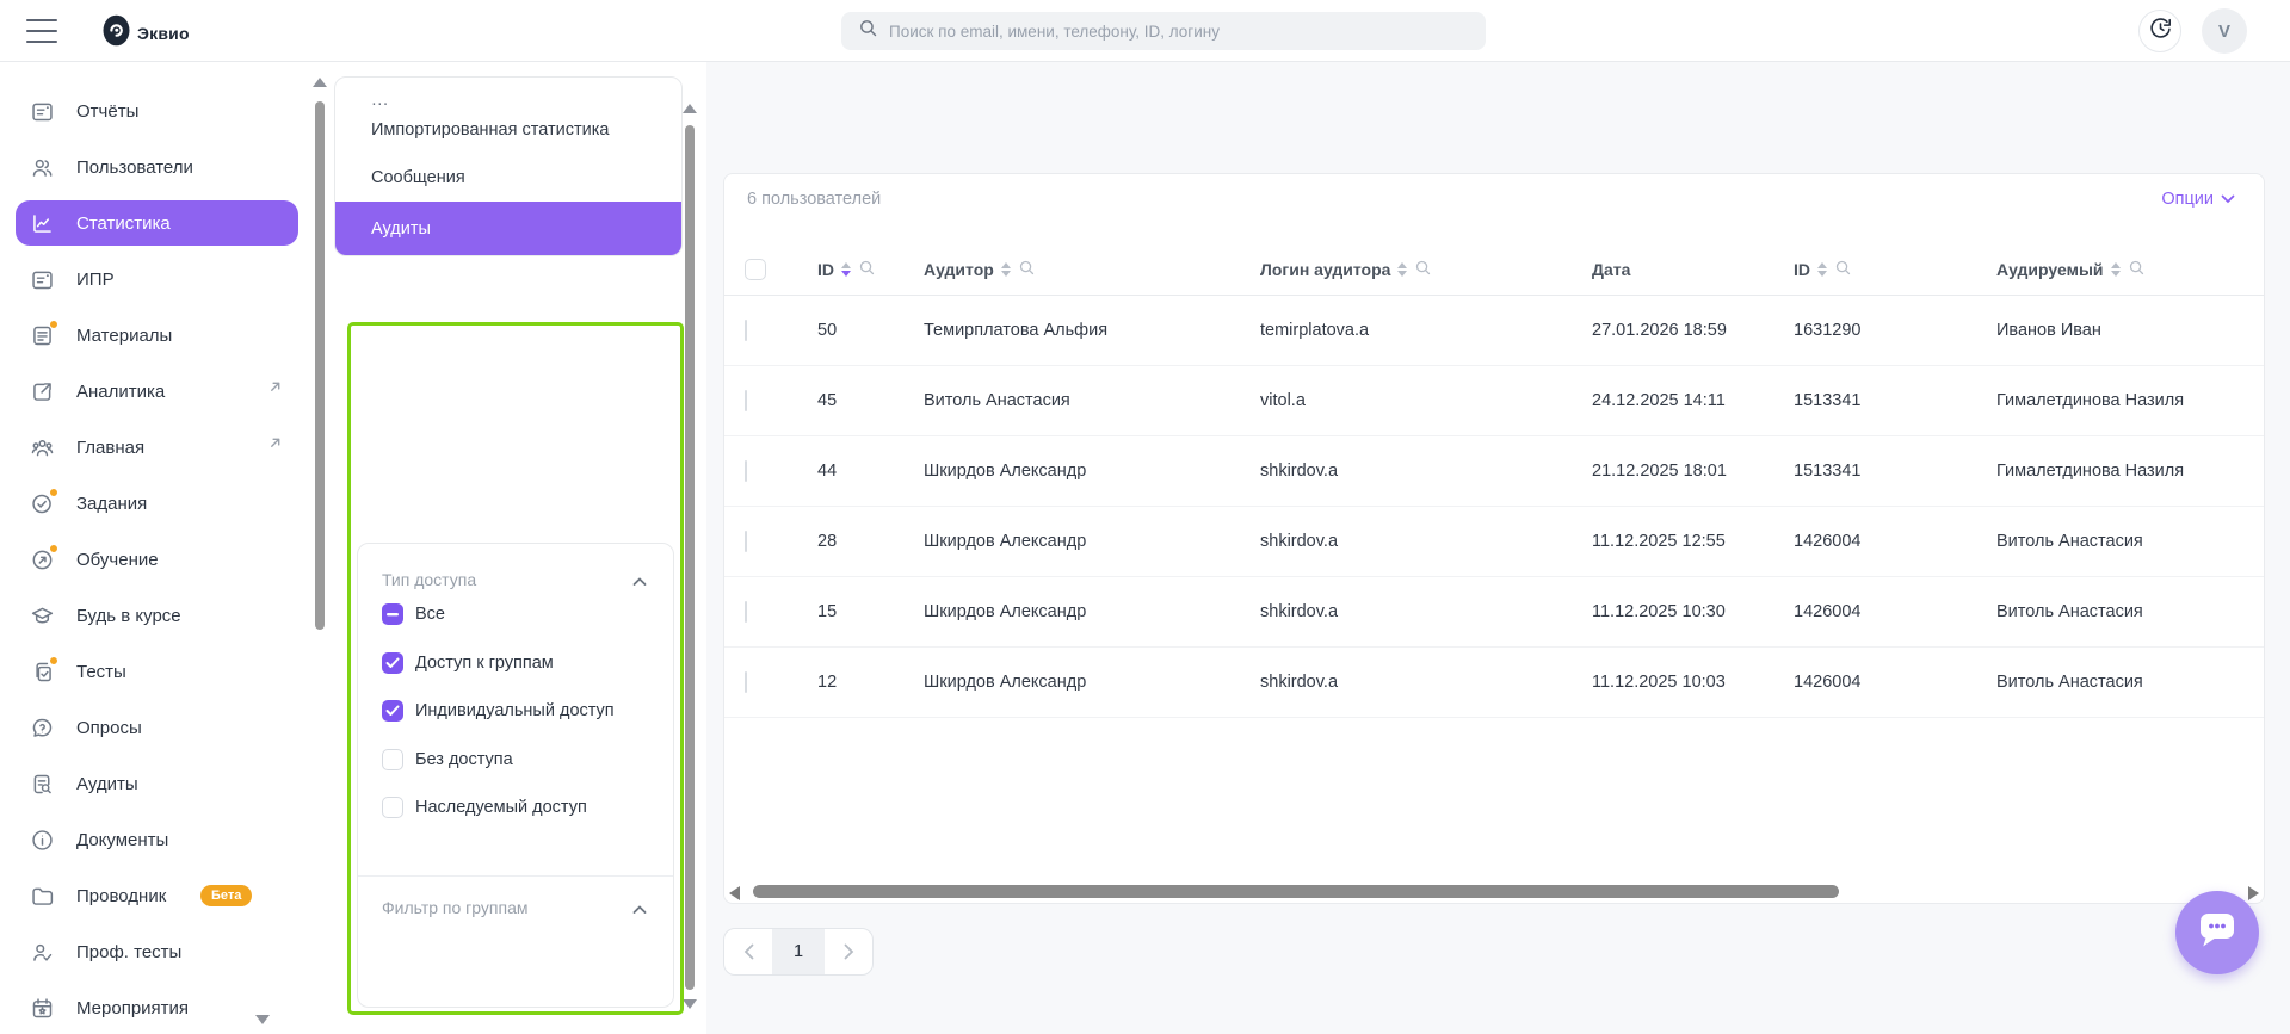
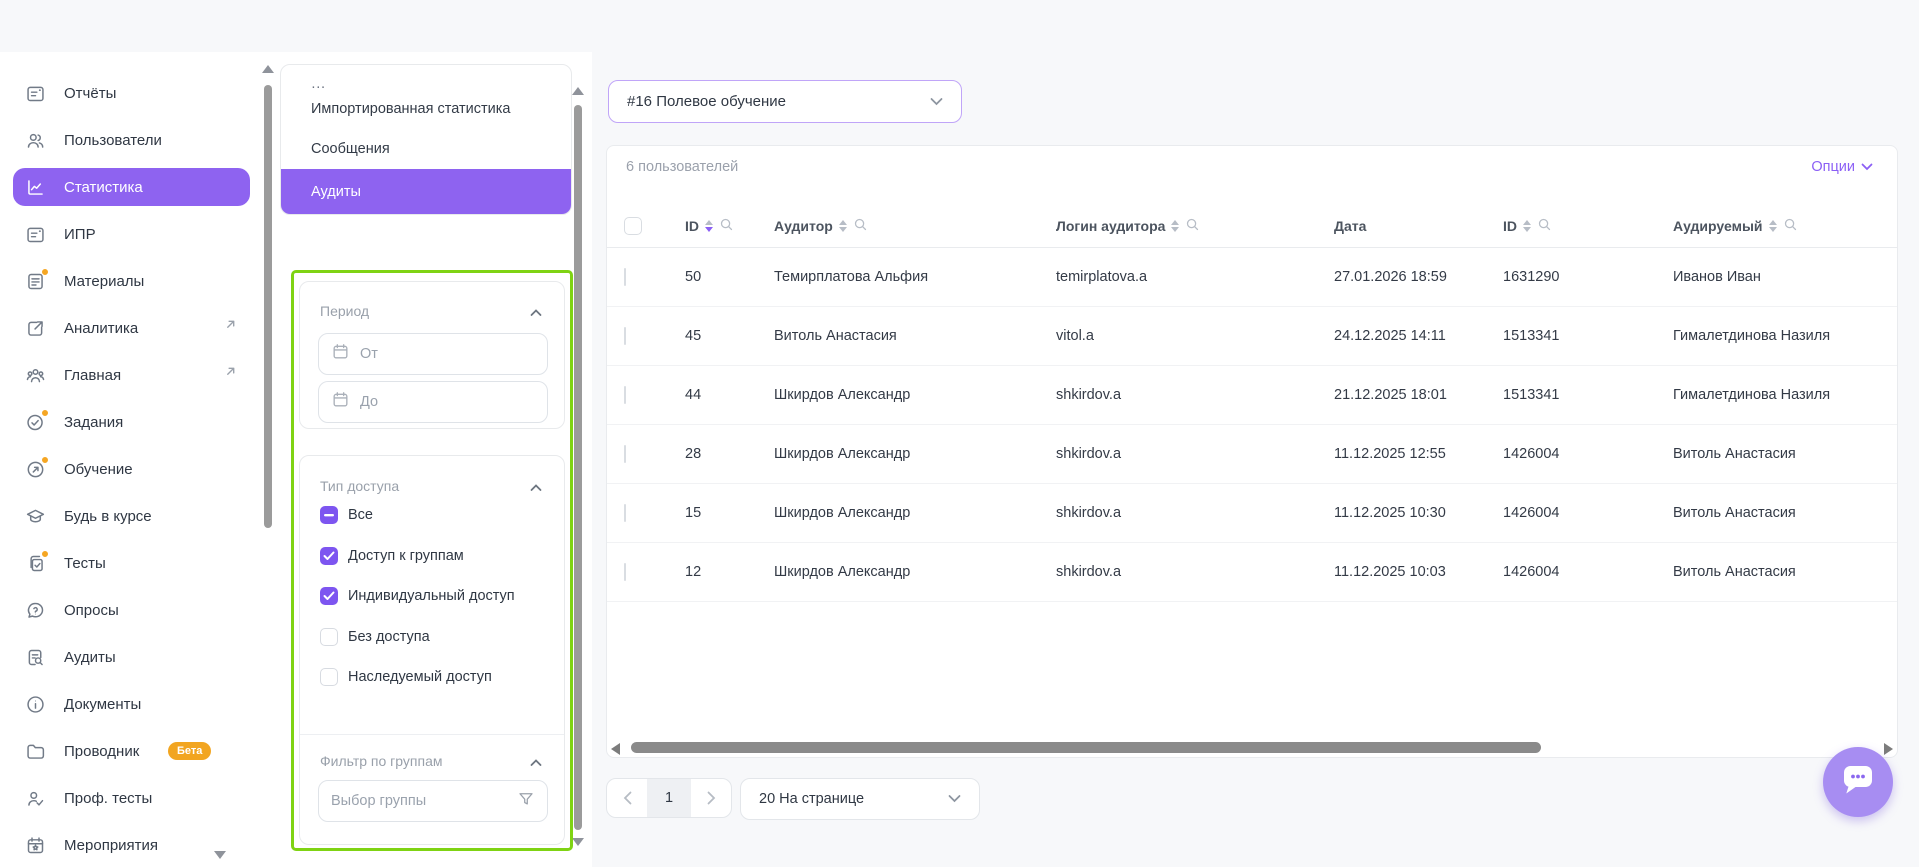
- Эквио
- Поиск по email, имени, телефону, ID, логину
- V
  Отчёты
  Пользователи
  Статистика
  ИПР
  Материалы
  Аналитика
  Главная
  Задания
  Обучение
  Будь в курсе
  Тесты
  Опросы
  Аудиты
  Документы
  Проводник
  Бета
  Проф. тесты
  Мероприятия
  ···
  Импортированная статистика
  Сообщения
  Аудиты
+ Период
+ От
+ До
  Тип доступа
  Все
  Доступ к группам
  Индивидуальный доступ
  Без доступа
  Наследуемый доступ
  Фильтр по группам
+ Выбор группы
+ #16 Полевое обучение
  6 пользователей
  Опции
  ID
  Аудитор
  Логин аудитора
  Дата
  ID
  Аудируемый
  50
  Темирплатова Альфия
  temirplatova.a
  27.01.2026 18:59
  1631290
  Иванов Иван
  45
  Витоль Анастасия
  vitol.a
  24.12.2025 14:11
  1513341
  Гималетдинова Назиля
  44
  Шкирдов Александр
  shkirdov.a
  21.12.2025 18:01
  1513341
  Гималетдинова Назиля
  28
  Шкирдов Александр
  shkirdov.a
  11.12.2025 12:55
  1426004
  Витоль Анастасия
  15
  Шкирдов Александр
  shkirdov.a
  11.12.2025 10:30
  1426004
  Витоль Анастасия
  12
  Шкирдов Александр
  shkirdov.a
  11.12.2025 10:03
  1426004
  Витоль Анастасия
  1
+ 20 На странице
